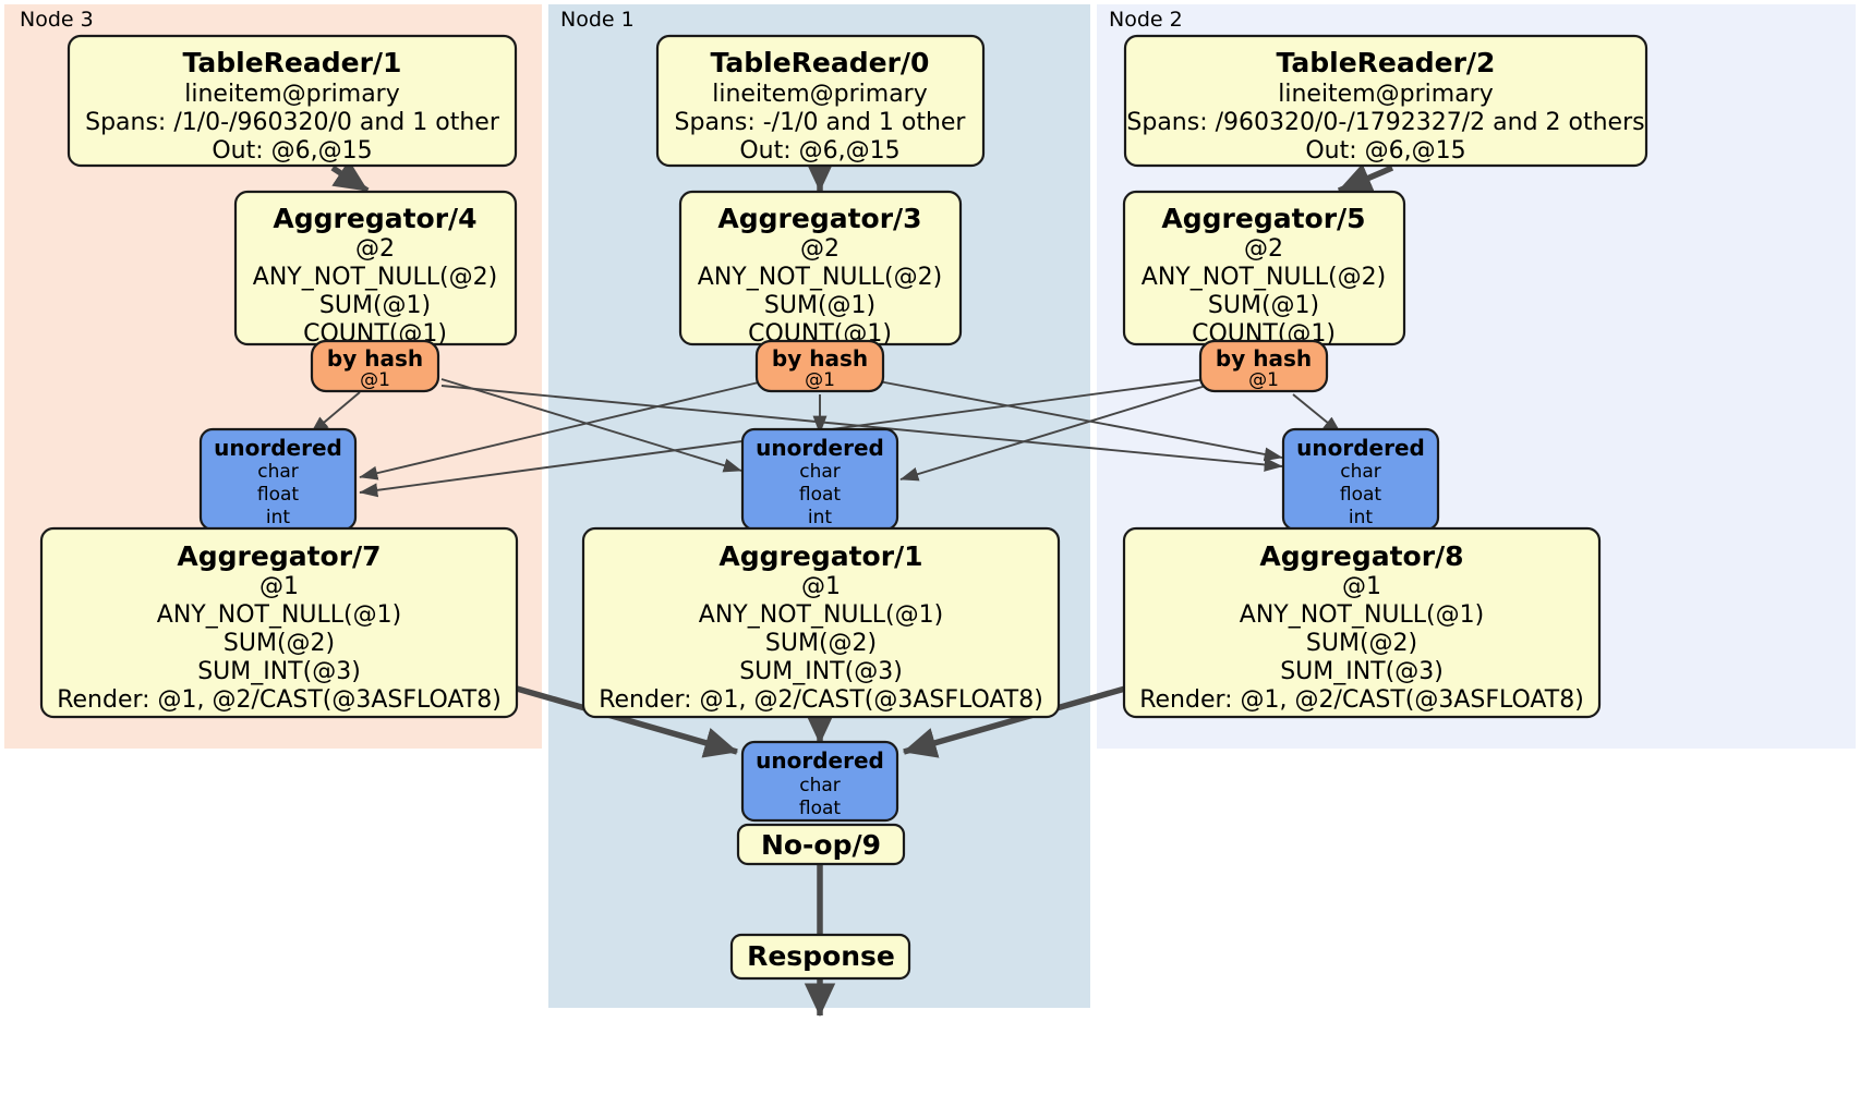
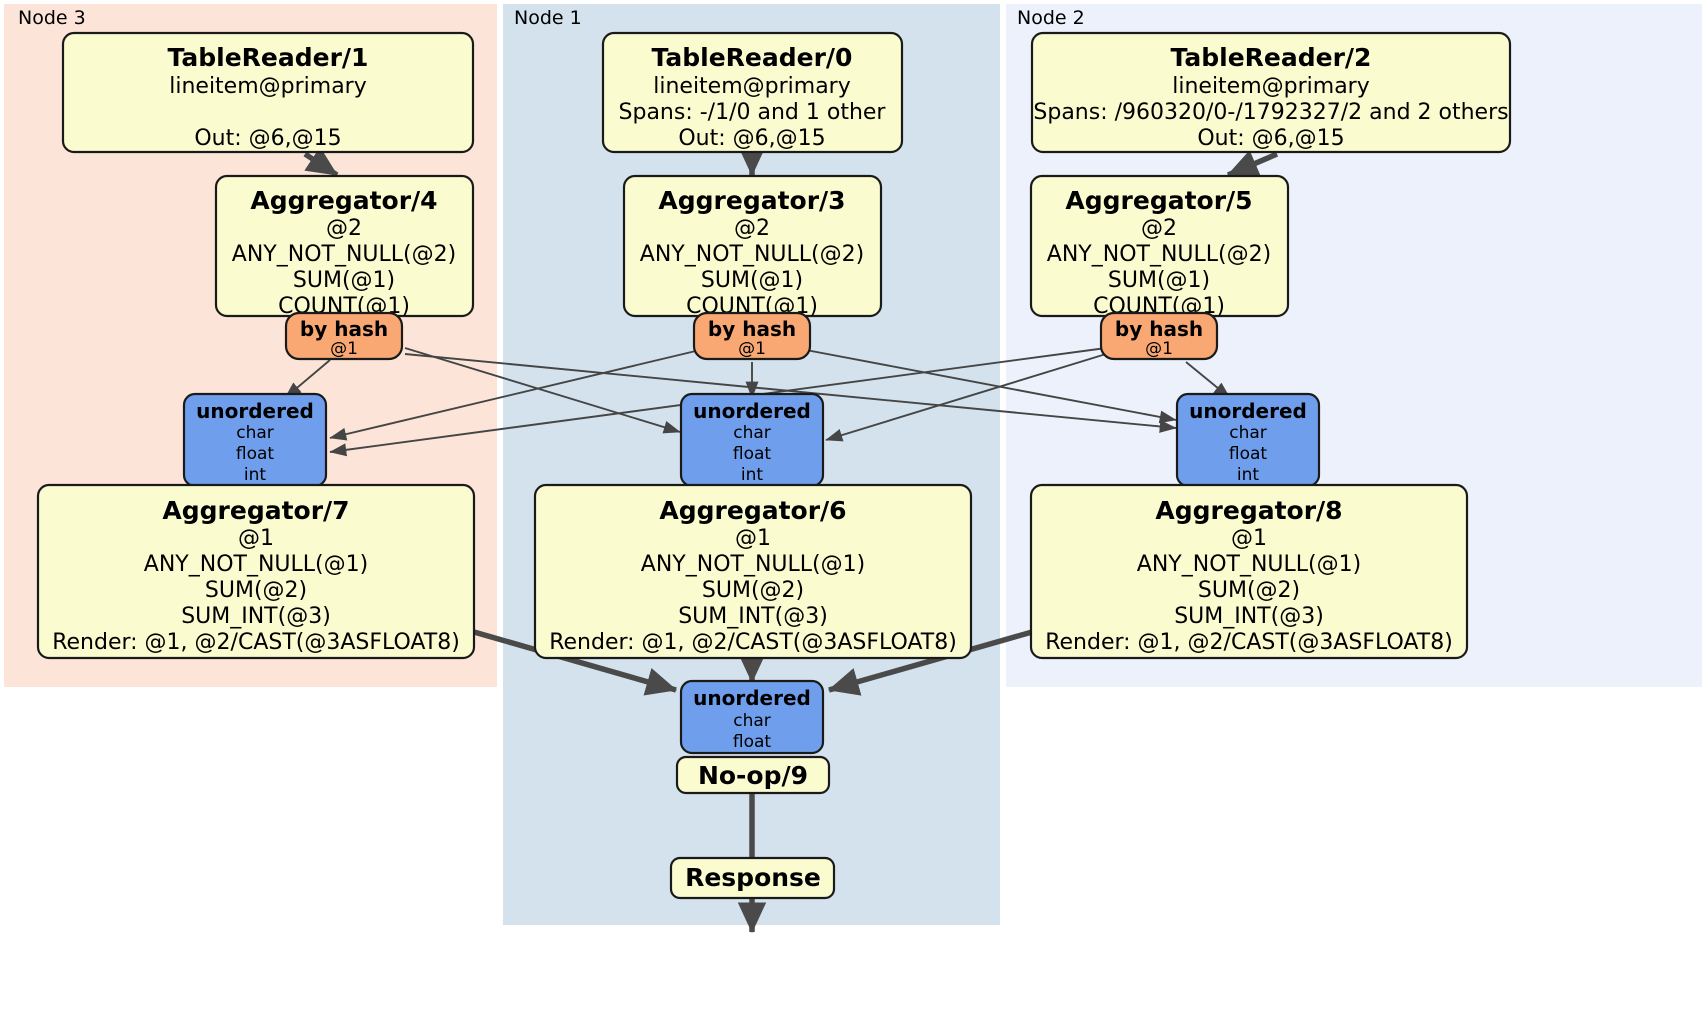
  Node 3
  Node 1
  Node 2
  TableReader/1
  lineitem@primary
- Spans: /1/0-/960320/0 and 1 other
  Out: @6,@15
  TableReader/0
  lineitem@primary
  Spans: -/1/0 and 1 other
  Out: @6,@15
  TableReader/2
  lineitem@primary
  Spans: /960320/0-/1792327/2 and 2 others
  Out: @6,@15
  Aggregator/4
  @2
  ANY_NOT_NULL(@2)
  SUM(@1)
  COUNT(@1)
  Aggregator/3
  @2
  ANY_NOT_NULL(@2)
  SUM(@1)
  COUNT(@1)
  Aggregator/5
  @2
  ANY_NOT_NULL(@2)
  SUM(@1)
  COUNT(@1)
  by hash
  @1
  by hash
  @1
  by hash
  @1
  unordered
  char
  float
  int
  unordered
  char
  float
  int
  unordered
  char
  float
  int
  Aggregator/7
  @1
  ANY_NOT_NULL(@1)
  SUM(@2)
  SUM_INT(@3)
  Render: @1, @2/CAST(@3ASFLOAT8)
- Aggregator/1
+ Aggregator/6
  @1
  ANY_NOT_NULL(@1)
  SUM(@2)
  SUM_INT(@3)
  Render: @1, @2/CAST(@3ASFLOAT8)
  Aggregator/8
  @1
  ANY_NOT_NULL(@1)
  SUM(@2)
  SUM_INT(@3)
  Render: @1, @2/CAST(@3ASFLOAT8)
  unordered
  char
  float
  No-op/9
  Response
